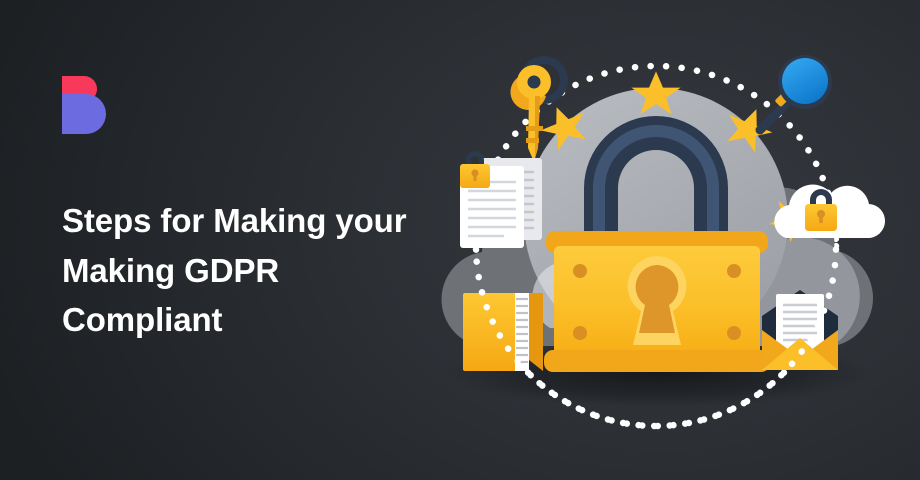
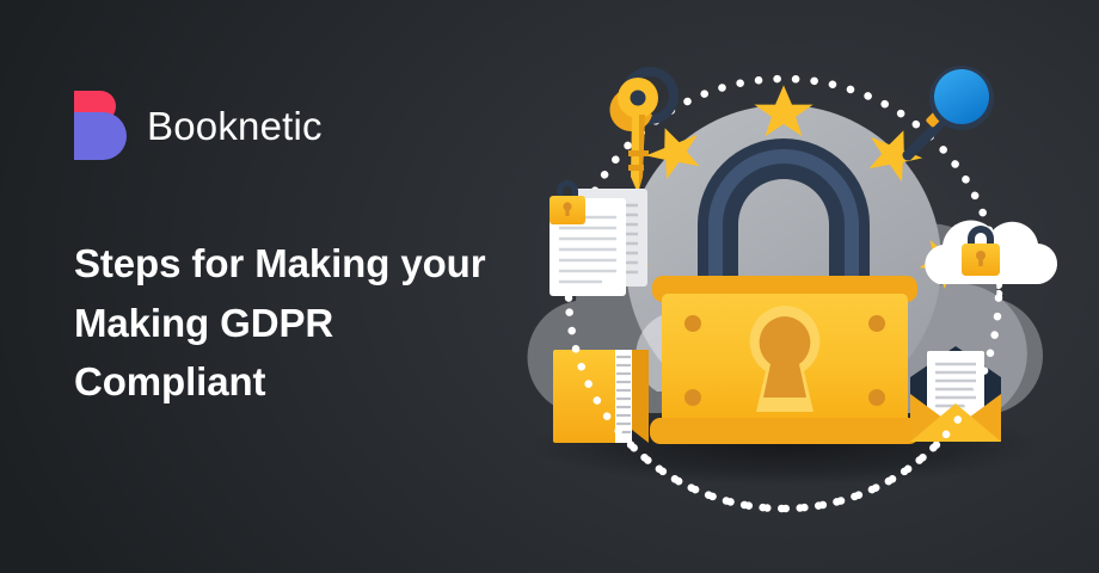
+ Booknetic
  Steps for Making your Making GDPR Compliant
